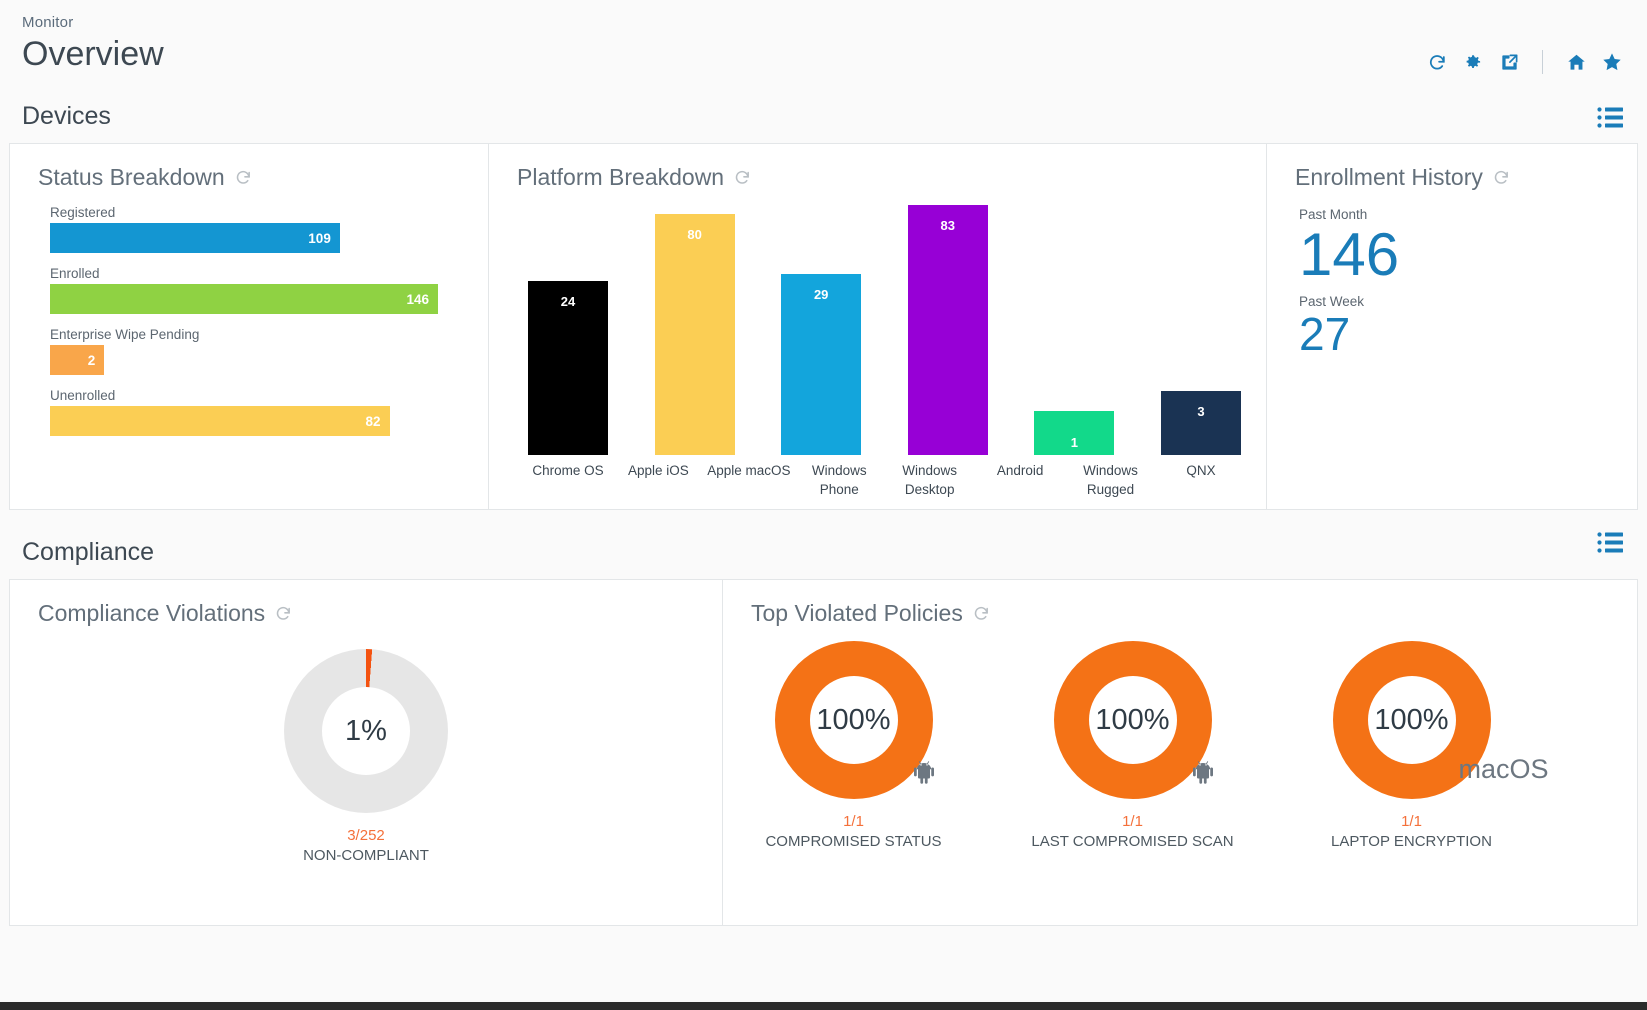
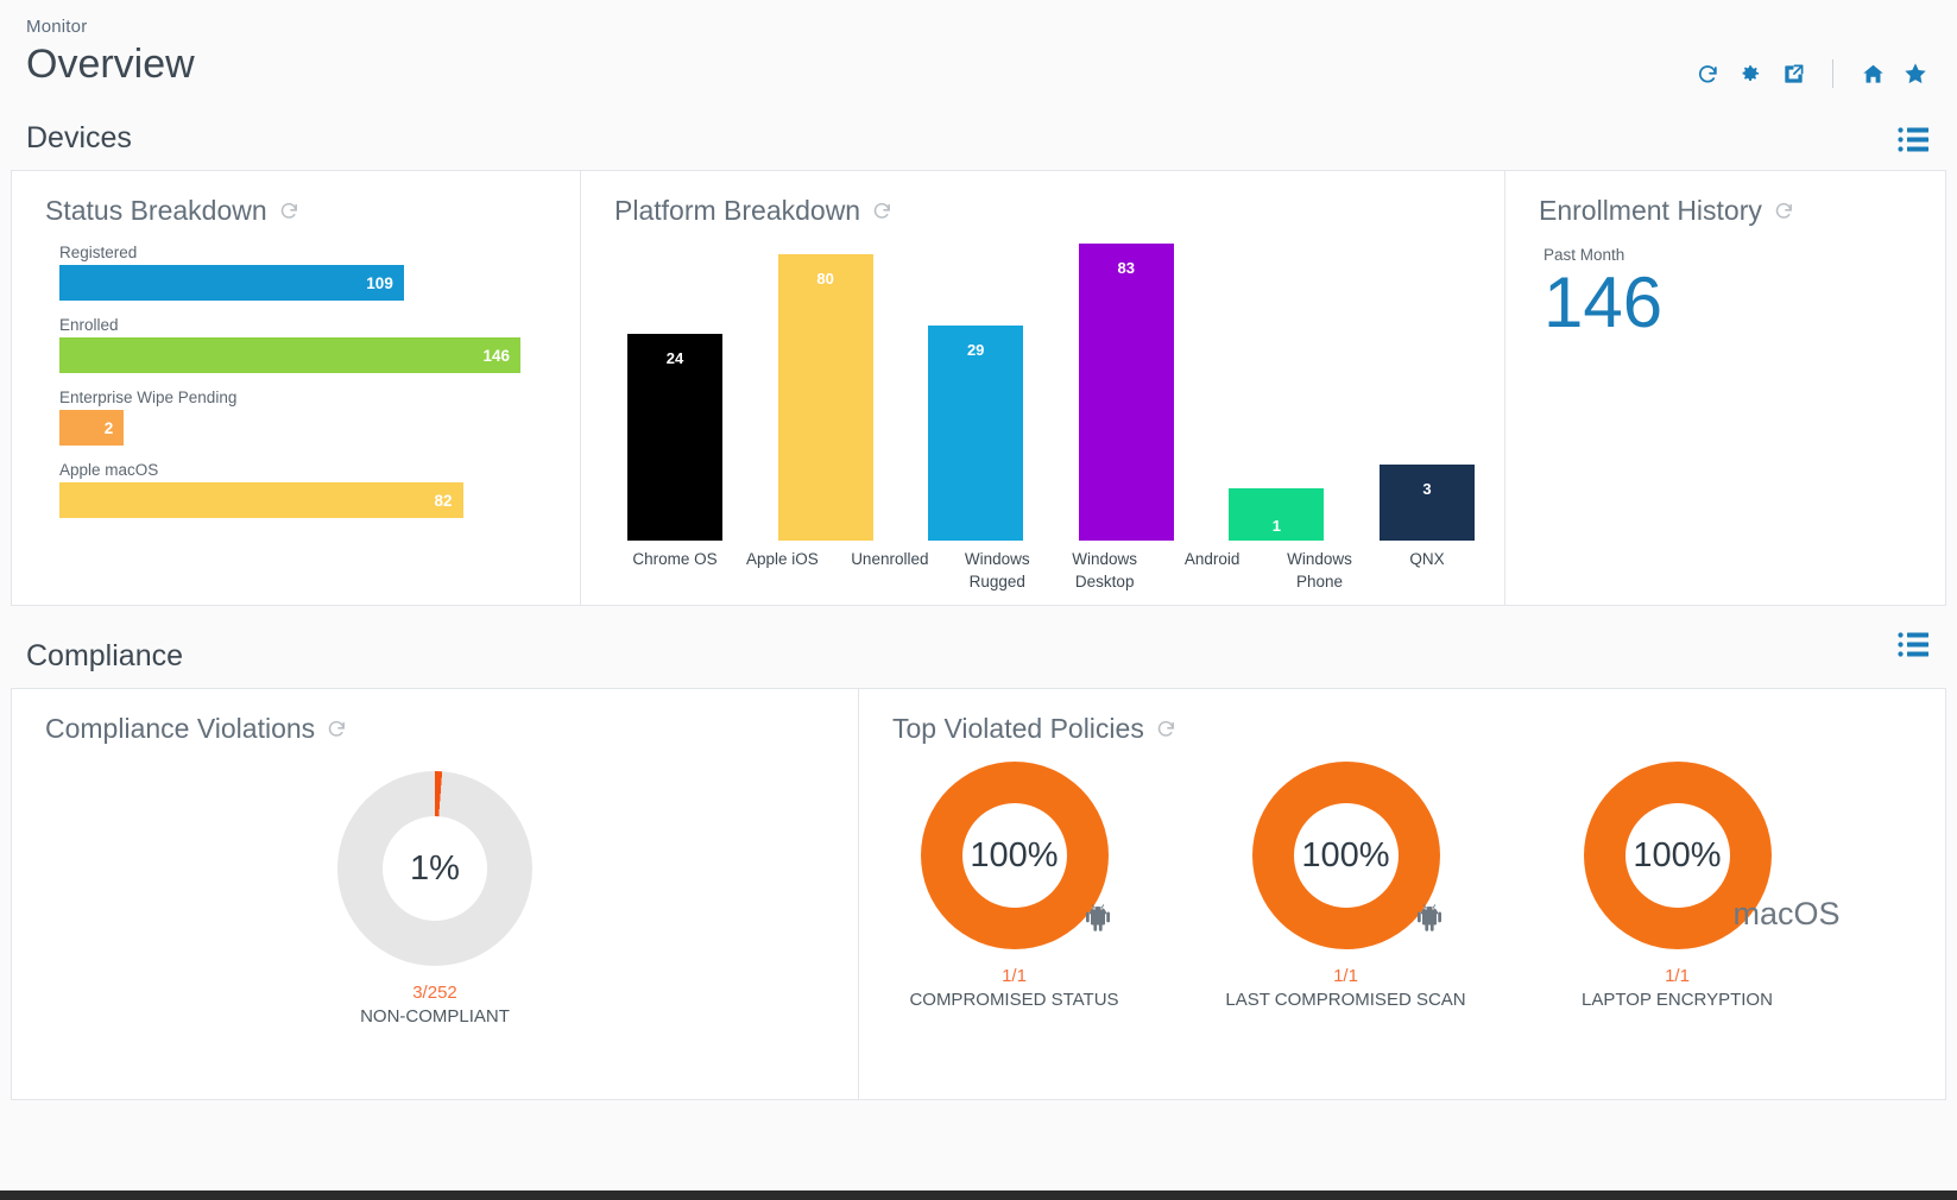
  Monitor
  Overview
  Devices
  Status Breakdown
  Registered
  109
  Enrolled
  146
  Enterprise Wipe Pending
  2
- Unenrolled
+ Apple macOS
  82
  Platform Breakdown
  24
  80
  29
  83
  1
  3
  Chrome OS
  Apple iOS
- Apple macOS
+ Unenrolled
- Windows Phone
+ Windows Rugged
  Windows Desktop
  Android
- Windows Rugged
+ Windows Phone
  QNX
  Enrollment History
  Past Month
  146
- Past Week
- 27
  Compliance
  Compliance Violations
  1%
  3/252
  NON-COMPLIANT
  Top Violated Policies
  100%
  1/1
  COMPROMISED STATUS
  100%
  1/1
  LAST COMPROMISED SCAN
  100%
  macOS
  1/1
  LAPTOP ENCRYPTION
